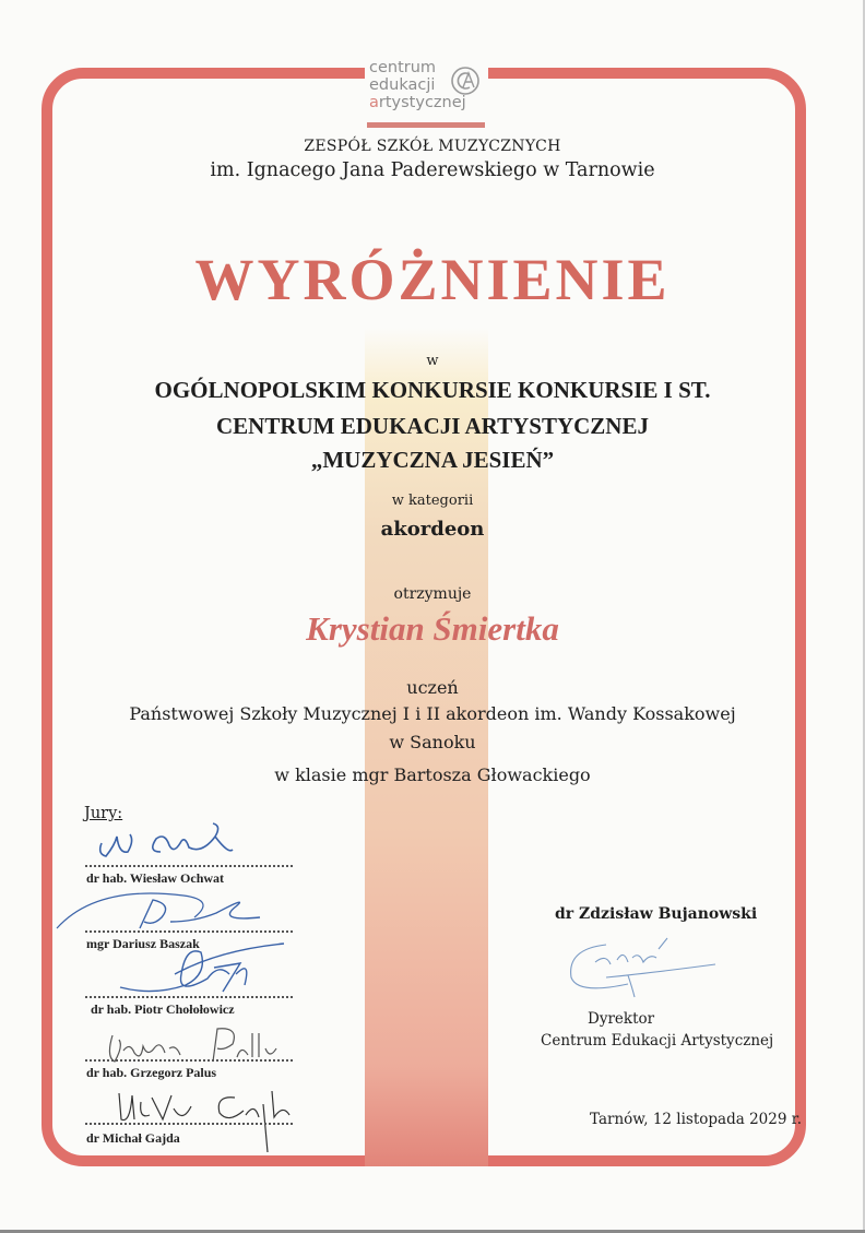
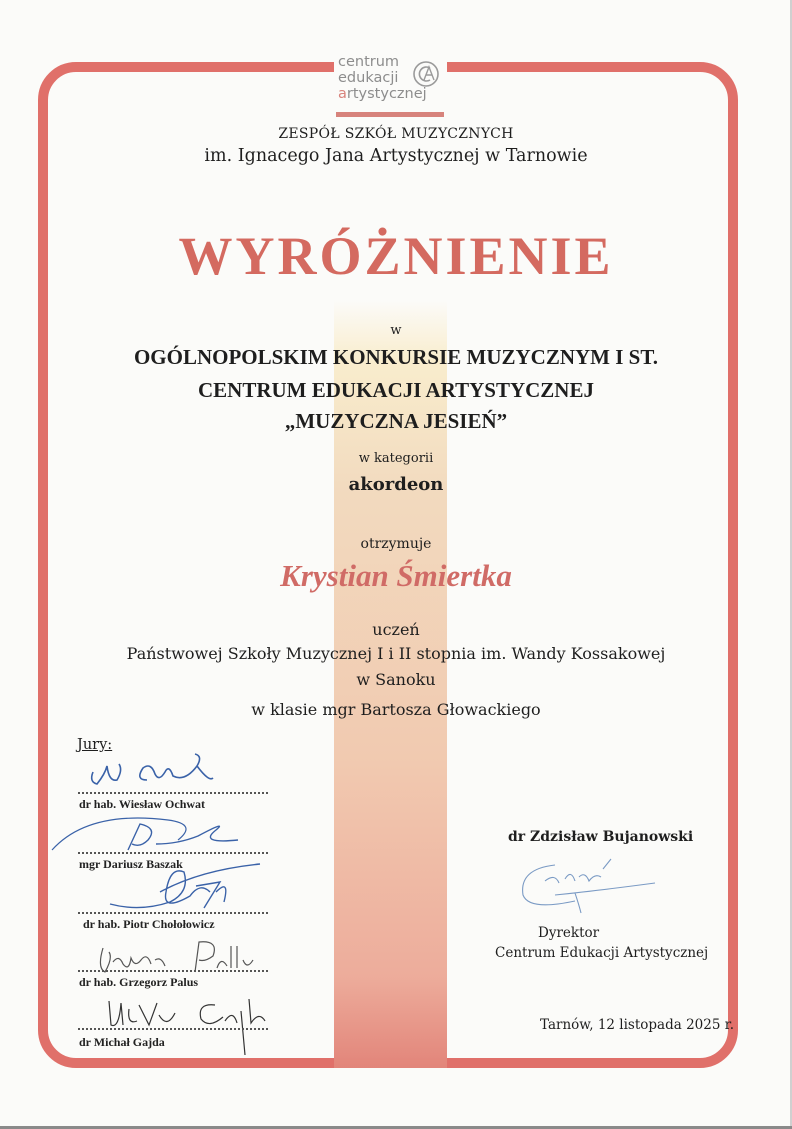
  centrum
  edukacji
  artystycznej
  ZESPÓŁ SZKÓŁ MUZYCZNYCH
- im. Ignacego Jana Paderewskiego w Tarnowie
+ im. Ignacego Jana Artystycznej w Tarnowie
  WYRÓŻNIENIE
  w
- OGÓLNOPOLSKIM KONKURSIE KONKURSIE I ST.
+ OGÓLNOPOLSKIM KONKURSIE MUZYCZNYM I ST.
  CENTRUM EDUKACJI ARTYSTYCZNEJ
  „MUZYCZNA JESIEŃ”
  w kategorii
  akordeon
  otrzymuje
  Krystian Śmiertka
  uczeń
- Państwowej Szkoły Muzycznej I i II akordeon im. Wandy Kossakowej
+ Państwowej Szkoły Muzycznej I i II stopnia im. Wandy Kossakowej
  w Sanoku
  w klasie mgr Bartosza Głowackiego
  Jury:
  dr hab. Wiesław Ochwat
  mgr Dariusz Baszak
  dr hab. Piotr Chołołowicz
  dr hab. Grzegorz Palus
  dr Michał Gajda
  dr Zdzisław Bujanowski
  Dyrektor
  Centrum Edukacji Artystycznej
- Tarnów, 12 listopada 2029 r.
+ Tarnów, 12 listopada 2025 r.
